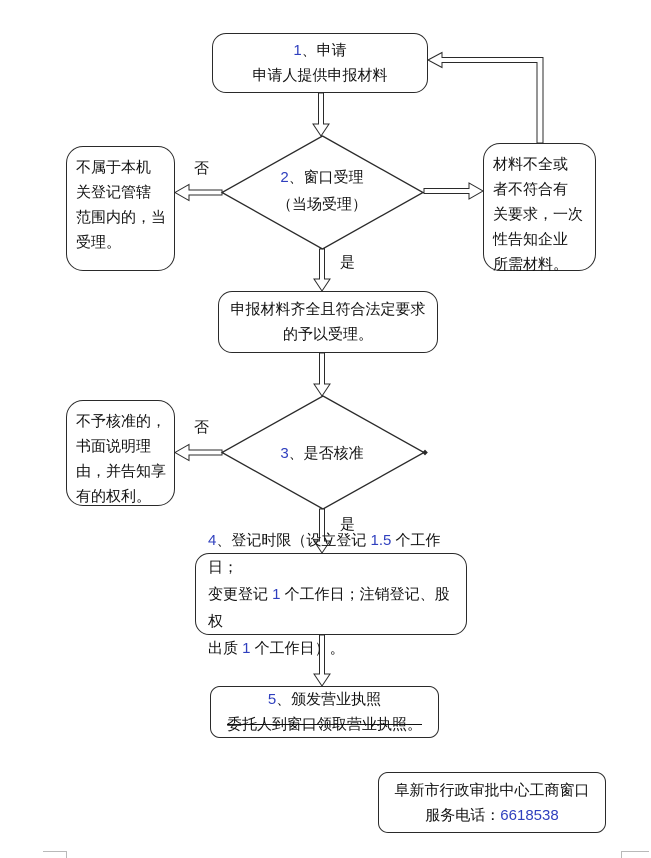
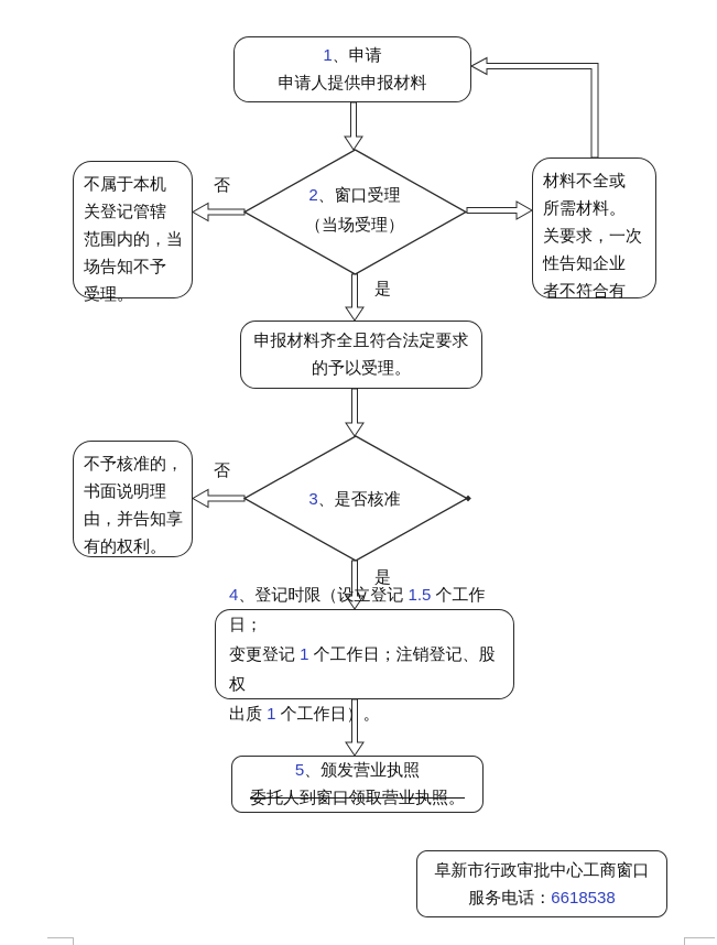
  1、申请
  申请人提供申报材料
  2、窗口受理
  （当场受理）
  否
  不属于本机
  关登记管辖
  范围内的，当
+ 场告知不予
  受理。
  材料不全或
- 者不符合有
+ 所需材料。
  关要求，一次
  性告知企业
- 所需材料。
+ 者不符合有
  是
  申报材料齐全且符合法定要求
  的予以受理。
  3、是否核准
  否
  不予核准的，
  书面说明理
  由，并告知享
  有的权利。
  是
  4、登记时限（设立登记 1.5 个工作日；
  变更登记 1 个工作日；注销登记、股权
  出质 1 个工作日）。
  5、颁发营业执照
  委托人到窗口领取营业执照。
  阜新市行政审批中心工商窗口
  服务电话：6618538
